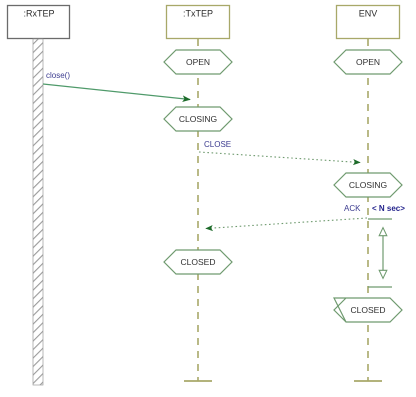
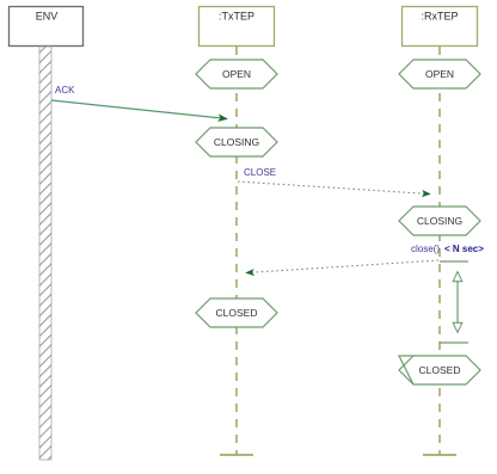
- :RxTEP
+ ENV
  :TxTEP
- ENV
+ :RxTEP
  OPEN
  CLOSING
  CLOSED
  OPEN
  CLOSING
  CLOSED
- close()
+ ACK
  CLOSE
- ACK
+ close()
  < N sec>
